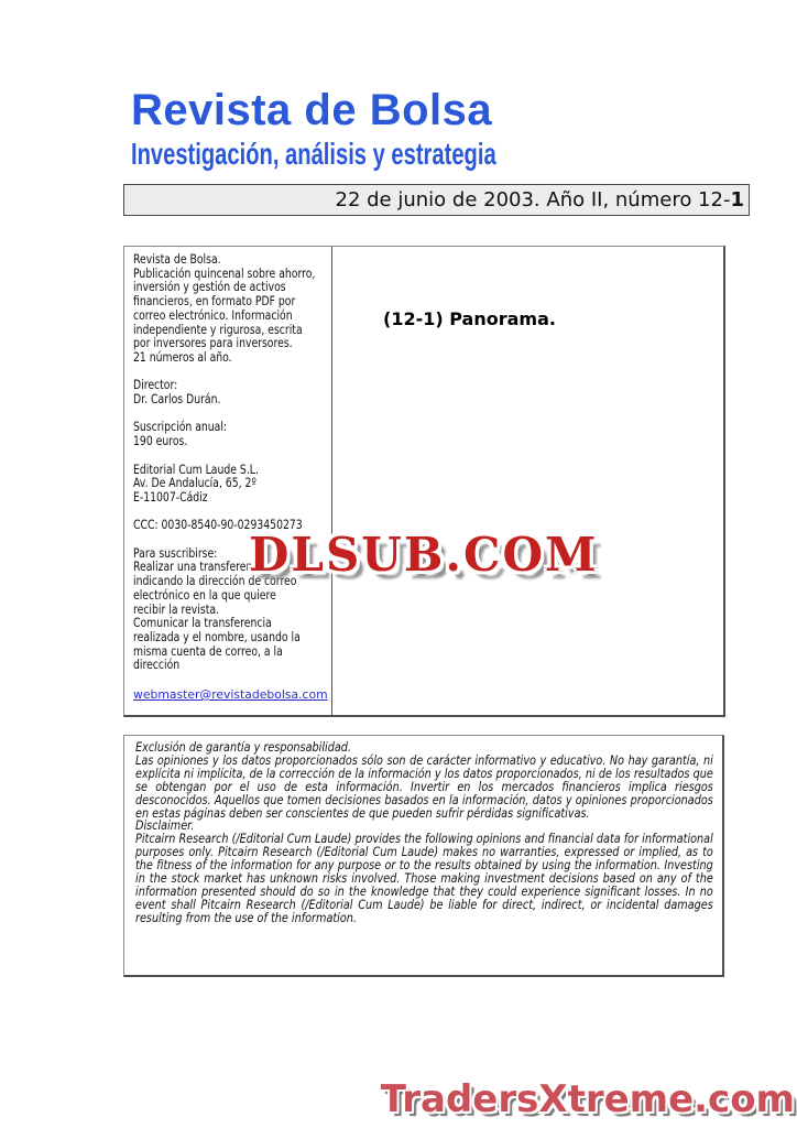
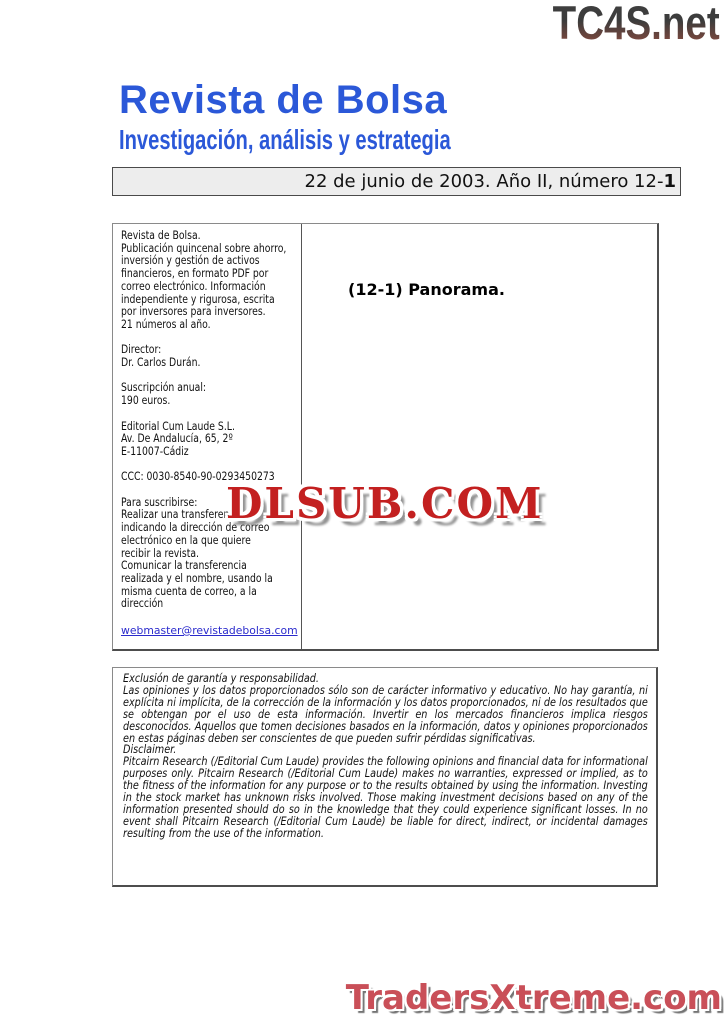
+ TC4S.net
  Revista de Bolsa
  Investigación, análisis y estrategia
  22 de junio de 2003. Año II, número 12-1
  Revista de Bolsa.
  Publicación quincenal sobre ahorro,
  inversión y gestión de activos
  financieros, en formato PDF por
  correo electrónico. Información
  independiente y rigurosa, escrita
  por inversores para inversores.
  21 números al año.
  Director:
  Dr. Carlos Durán.
  Suscripción anual:
  190 euros.
  Editorial Cum Laude S.L.
  Av. De Andalucía, 65, 2º
  E-11007-Cádiz
  CCC: 0030-8540-90-0293450273
  Para suscribirse:
  Realizar una transferencia
  indicando la dirección de correo
  electrónico en la que quiere
  recibir la revista.
  Comunicar la transferencia
  realizada y el nombre, usando la
  misma cuenta de correo, a la
  dirección
  webmaster@revistadebolsa.com
  (12-1) Panorama.
  DLSUB.COM
  Exclusión de garantía y responsabilidad.
  Las opiniones y los datos proporcionados sólo son de carácter informativo y educativo. No hay garantía, ni explícita ni implícita, de la corrección de la información y los datos proporcionados, ni de los resultados que se obtengan por el uso de esta información. Invertir en los mercados financieros implica riesgos desconocidos. Aquellos que tomen decisiones basados en la información, datos y opiniones proporcionados en estas páginas deben ser conscientes de que pueden sufrir pérdidas significativas.
  Disclaimer.
  Pitcairn Research (/Editorial Cum Laude) provides the following opinions and financial data for informational purposes only. Pitcairn Research (/Editorial Cum Laude) makes no warranties, expressed or implied, as to the fitness of the information for any purpose or to the results obtained by using the information. Investing in the stock market has unknown risks involved. Those making investment decisions based on any of the information presented should do so in the knowledge that they could experience significant losses. In no event shall Pitcairn Research (/Editorial Cum Laude) be liable for direct, indirect, or incidental damages resulting from the use of the information.
  TradersXtreme.com
